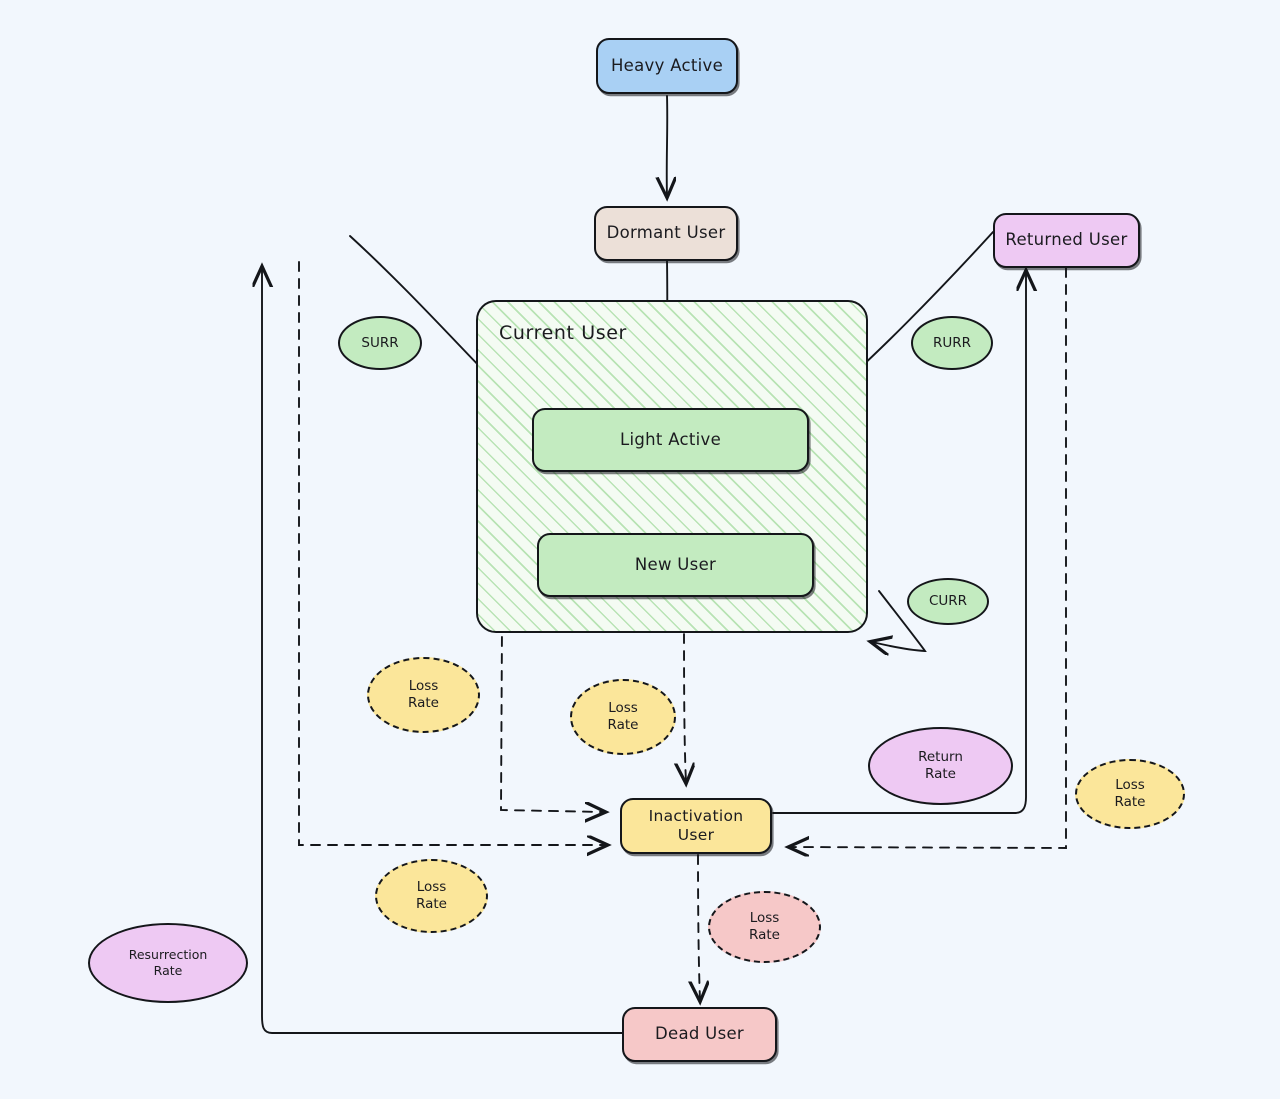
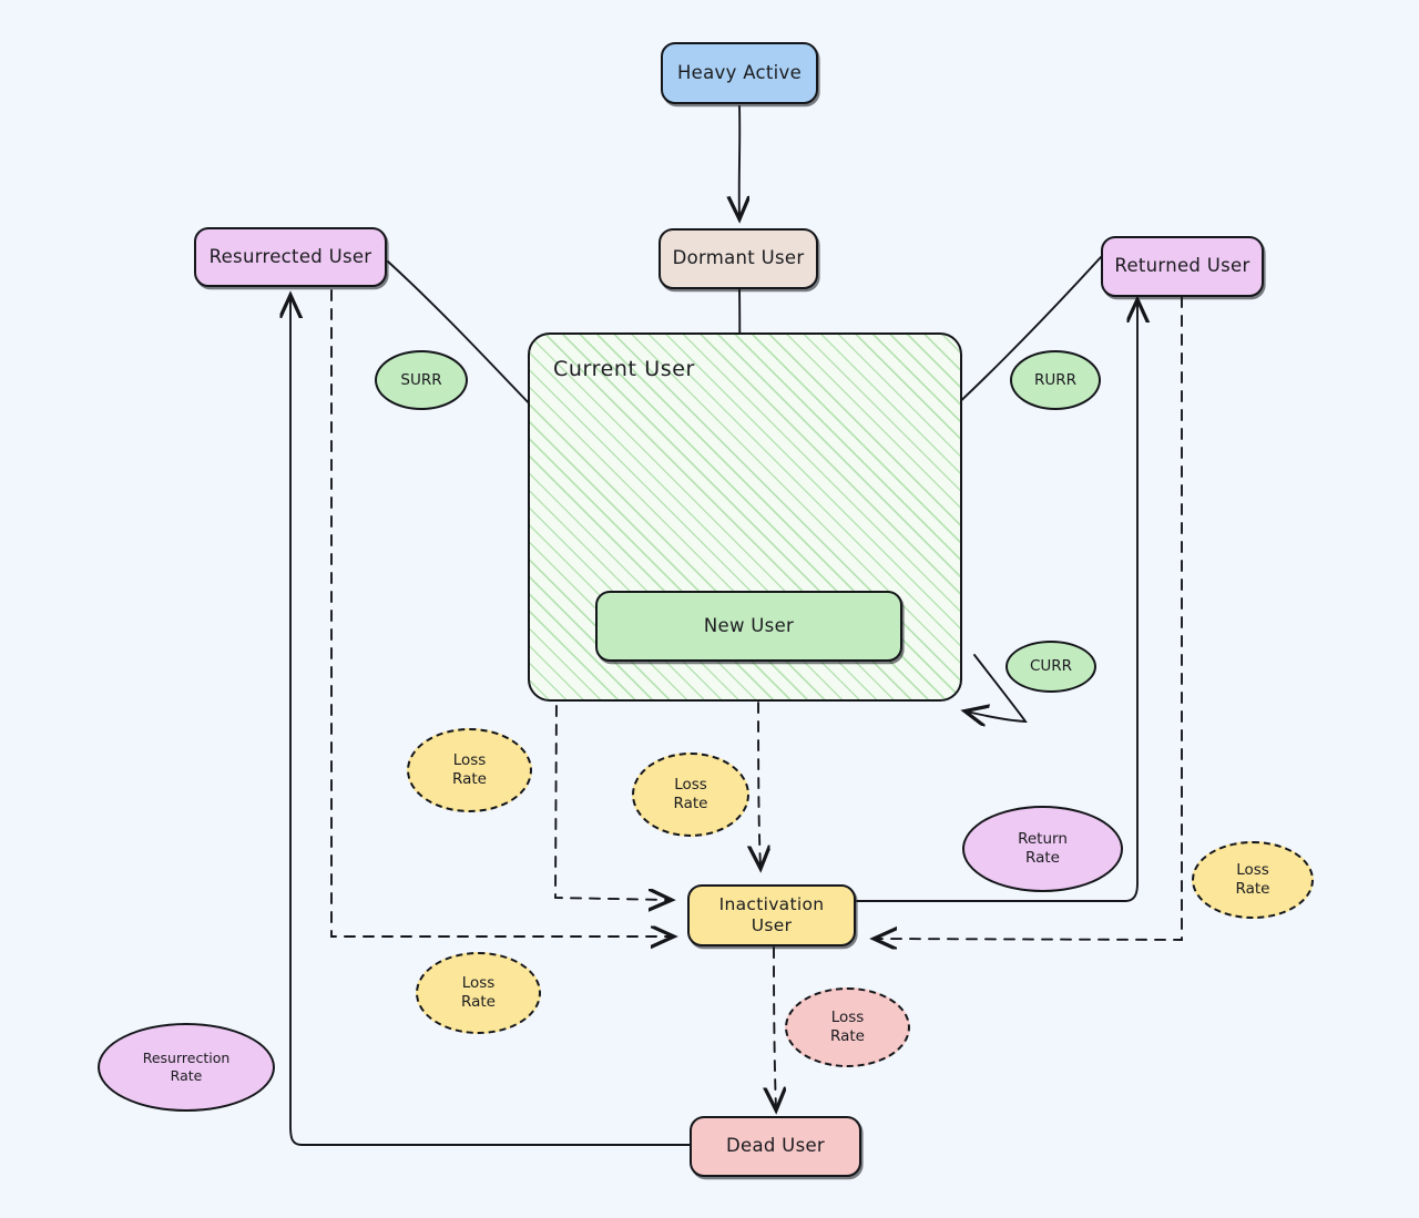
  Current User
  Heavy Active
  Dormant User
+ Resurrected User
  Returned User
- Light Active
  New User
  Inactivation
  User
  Dead User
  SURR
  RURR
  CURR
  Loss
  Rate
  Loss
  Rate
  Loss
  Rate
  Loss
  Rate
  Loss
  Rate
  Return
  Rate
  Resurrection
  Rate
